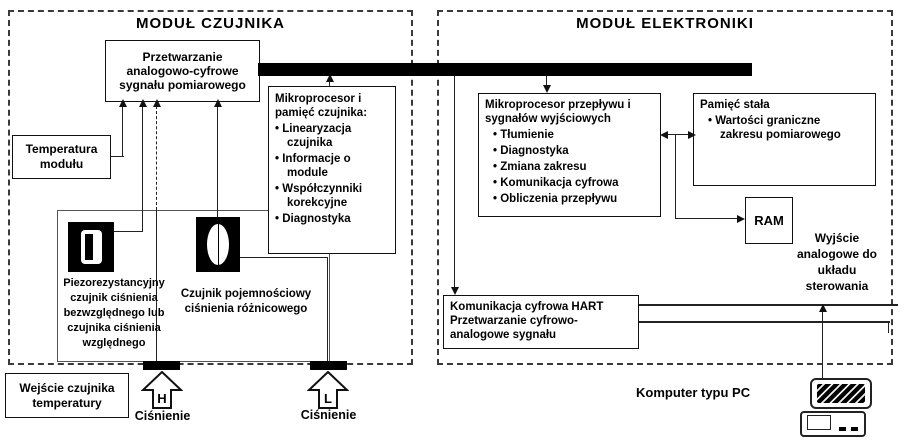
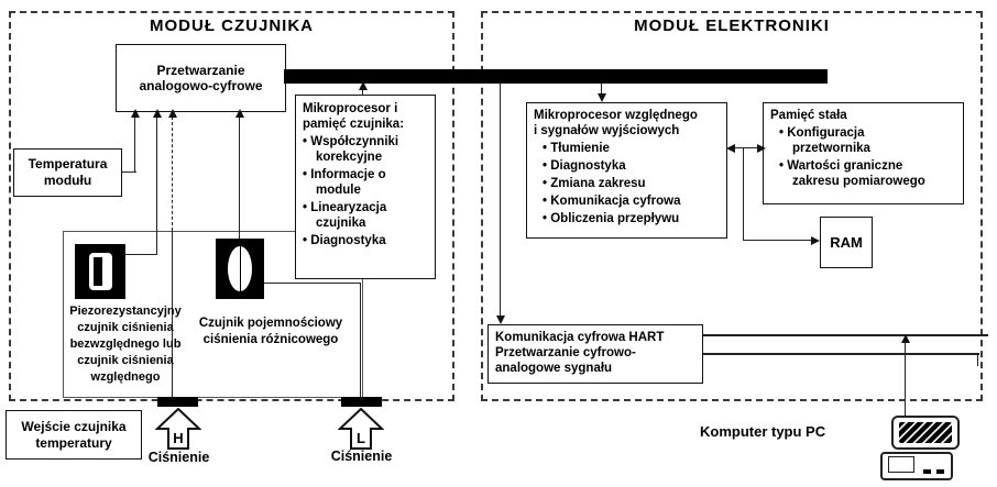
  MODUŁ CZUJNIKA
  MODUŁ ELEKTRONIKI
  Przetwarzanie
  analogowo-cyfrowe
- sygnału pomiarowego
  Mikroprocesor i pamięć czujnika:
- Linearyzacja czujnika
+ Współczynniki korekcyjne
  Informacje o module
- Współczynniki korekcyjne
+ Linearyzacja czujnika
  Diagnostyka
  Temperatura modułu
- Piezorezystancyjny czujnik ciśnienia bezwzględnego lub czujnika ciśnienia względnego
+ Piezorezystancyjny czujnik ciśnienia bezwzględnego lub czujnik ciśnienia względnego
  Czujnik pojemnościowy ciśnienia różnicowego
  H
  L
  Ciśnienie
  Ciśnienie
  Wejście czujnika temperatury
- Mikroprocesor przepływu i sygnałów wyjściowych
+ Mikroprocesor względnego i sygnałów wyjściowych
  Tłumienie
  Diagnostyka
  Zmiana zakresu
  Komunikacja cyfrowa
  Obliczenia przepływu
  Pamięć stała
+ Konfiguracja przetwornika
  Wartości graniczne zakresu pomiarowego
  RAM
- Wyjście analogowe do układu sterowania
  Komunikacja cyfrowa HART
  Przetwarzanie cyfrowo-
  analogowe sygnału
  Komputer typu PC
